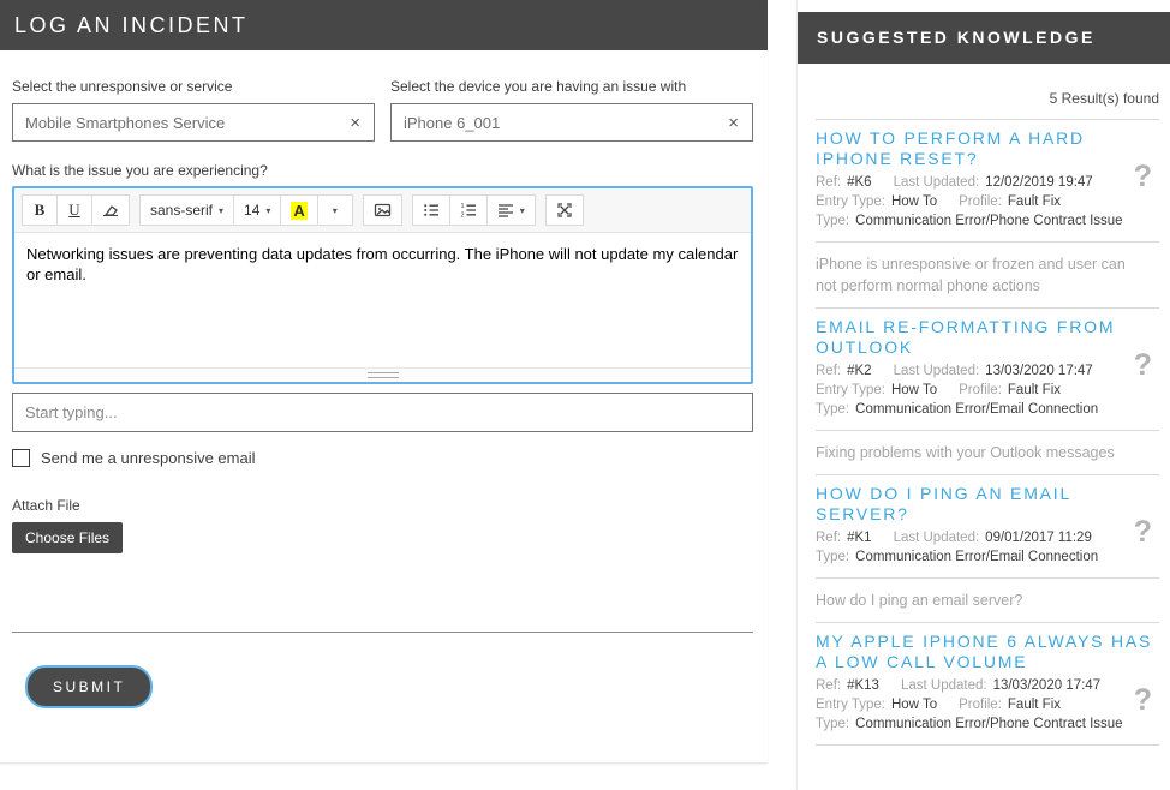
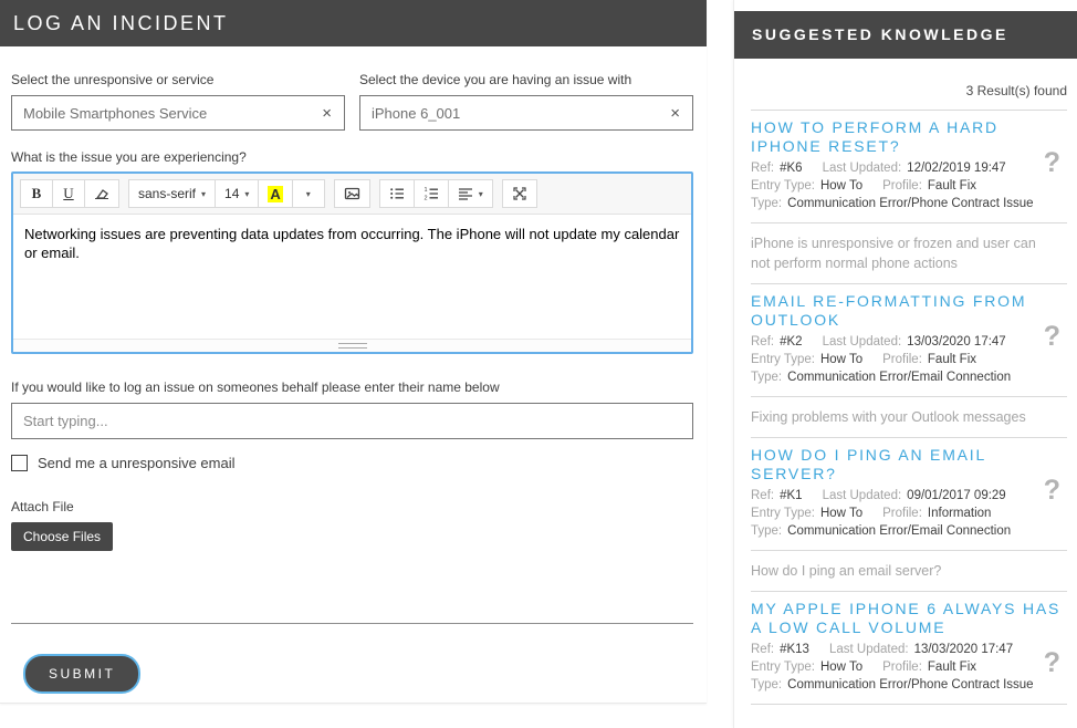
  LOG AN INCIDENT
  Select the unresponsive or service
  Mobile Smartphones Service
  ×
  Select the device you are having an issue with
  iPhone 6_001
  ×
  What is the issue you are experiencing?
  B
  U
  sans-serif
  ▾
  14
  ▾
  A
  ▾
  ▾
  Networking issues are preventing data updates from occurring. The iPhone will not update my calendar or email.
+ If you would like to log an issue on someones behalf please enter their name below
  Start typing...
  Send me a unresponsive email
  Attach File
  Choose Files SUBMIT
  SUGGESTED KNOWLEDGE
- 5 Result(s) found
+ 3 Result(s) found
  HOW TO PERFORM A HARD IPHONE RESET?
  ?
  Ref: #K6 Last Updated: 12/02/2019 19:47
  Entry Type: How To Profile: Fault Fix
  Type: Communication Error/Phone Contract Issue
  iPhone is unresponsive or frozen and user can not perform normal phone actions
  EMAIL RE-FORMATTING FROM OUTLOOK
  ?
  Ref: #K2 Last Updated: 13/03/2020 17:47
  Entry Type: How To Profile: Fault Fix
  Type: Communication Error/Email Connection
  Fixing problems with your Outlook messages
  HOW DO I PING AN EMAIL SERVER?
  ?
- Ref: #K1 Last Updated: 09/01/2017 11:29
+ Ref: #K1 Last Updated: 09/01/2017 09:29
+ Entry Type: How To Profile: Information
  Type: Communication Error/Email Connection
  How do I ping an email server?
  MY APPLE IPHONE 6 ALWAYS HAS A LOW CALL VOLUME
  ?
  Ref: #K13 Last Updated: 13/03/2020 17:47
  Entry Type: How To Profile: Fault Fix
  Type: Communication Error/Phone Contract Issue
